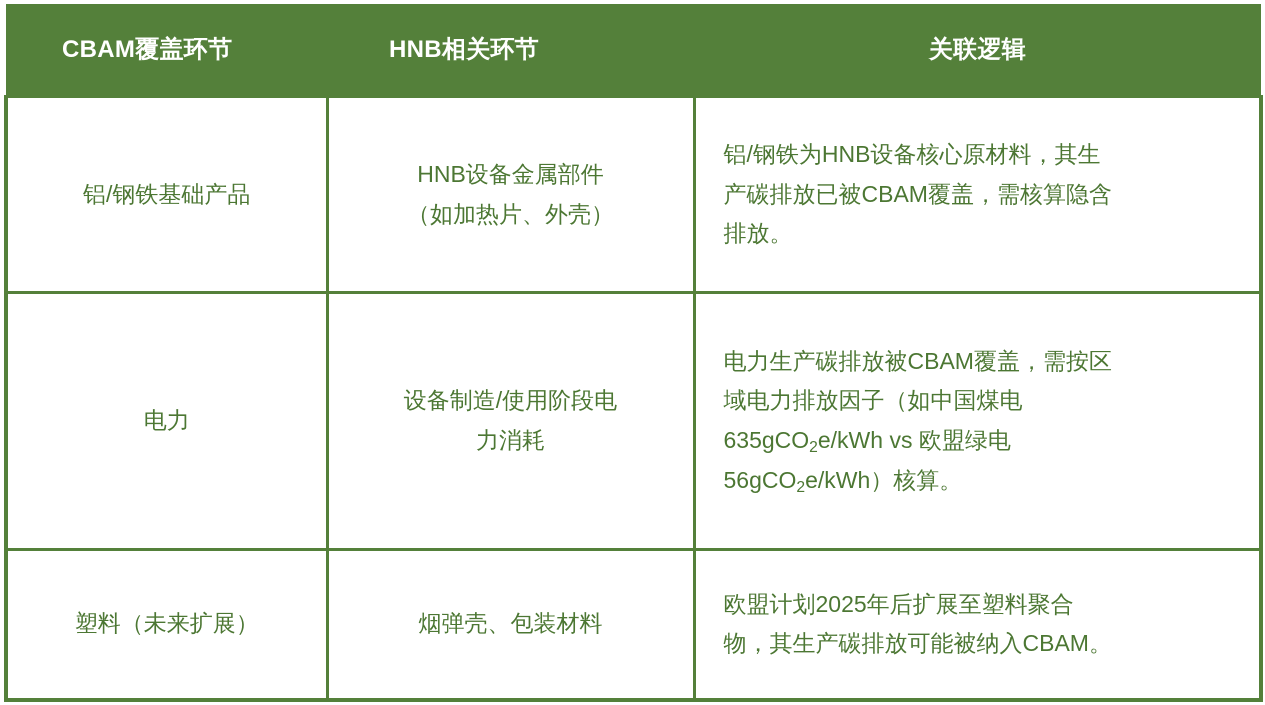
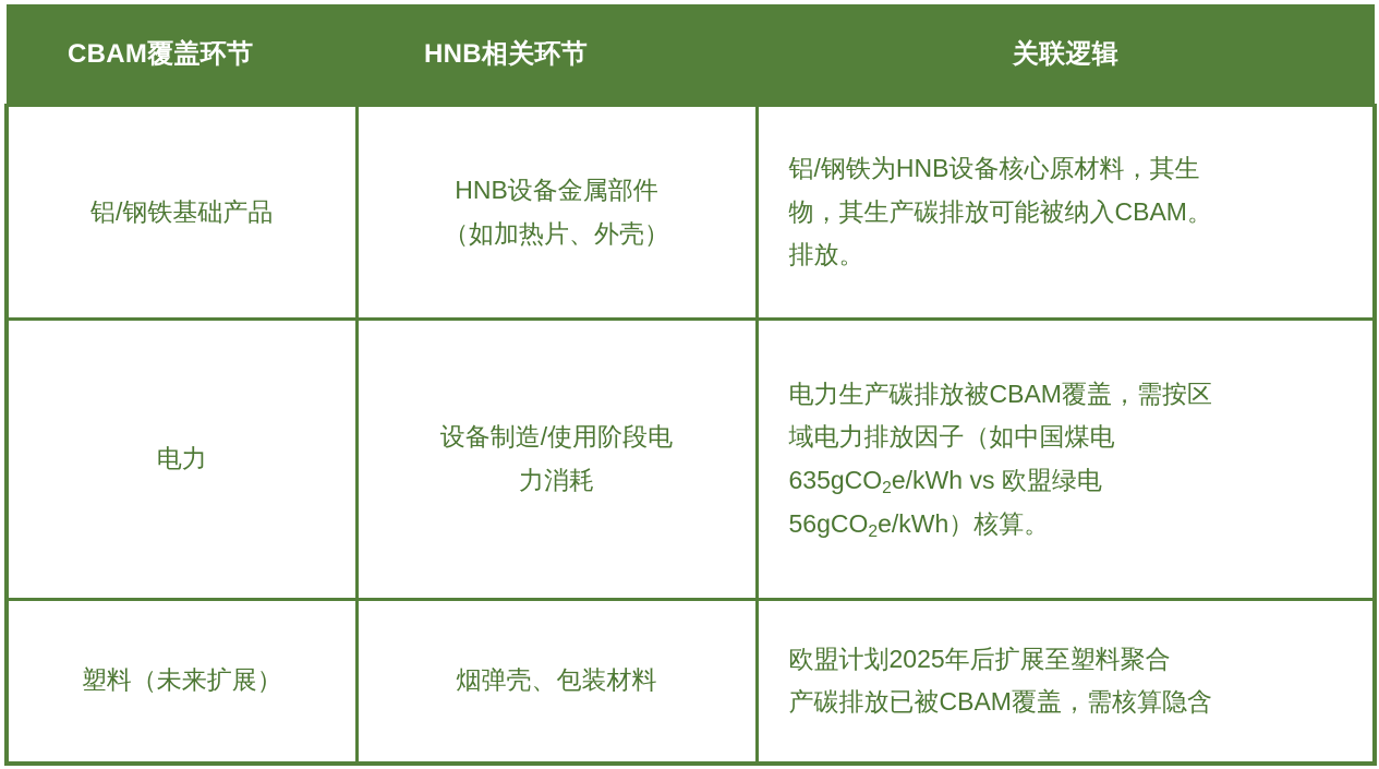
  CBAM覆盖环节	HNB相关环节	关联逻辑
- 铝/钢铁基础产品	HNB设备金属部件 （如加热片、外壳）	铝/钢铁为HNB设备核心原材料，其生 产碳排放已被CBAM覆盖，需核算隐含 排放。
+ 铝/钢铁基础产品	HNB设备金属部件 （如加热片、外壳）	铝/钢铁为HNB设备核心原材料，其生 物，其生产碳排放可能被纳入CBAM。 排放。
  电力	设备制造/使用阶段电 力消耗	电力生产碳排放被CBAM覆盖，需按区 域电力排放因子（如中国煤电 635gCO2e/kWh vs 欧盟绿电 56gCO2e/kWh）核算。
- 塑料（未来扩展）	烟弹壳、包装材料	欧盟计划2025年后扩展至塑料聚合 物，其生产碳排放可能被纳入CBAM。
+ 塑料（未来扩展）	烟弹壳、包装材料	欧盟计划2025年后扩展至塑料聚合 产碳排放已被CBAM覆盖，需核算隐含
